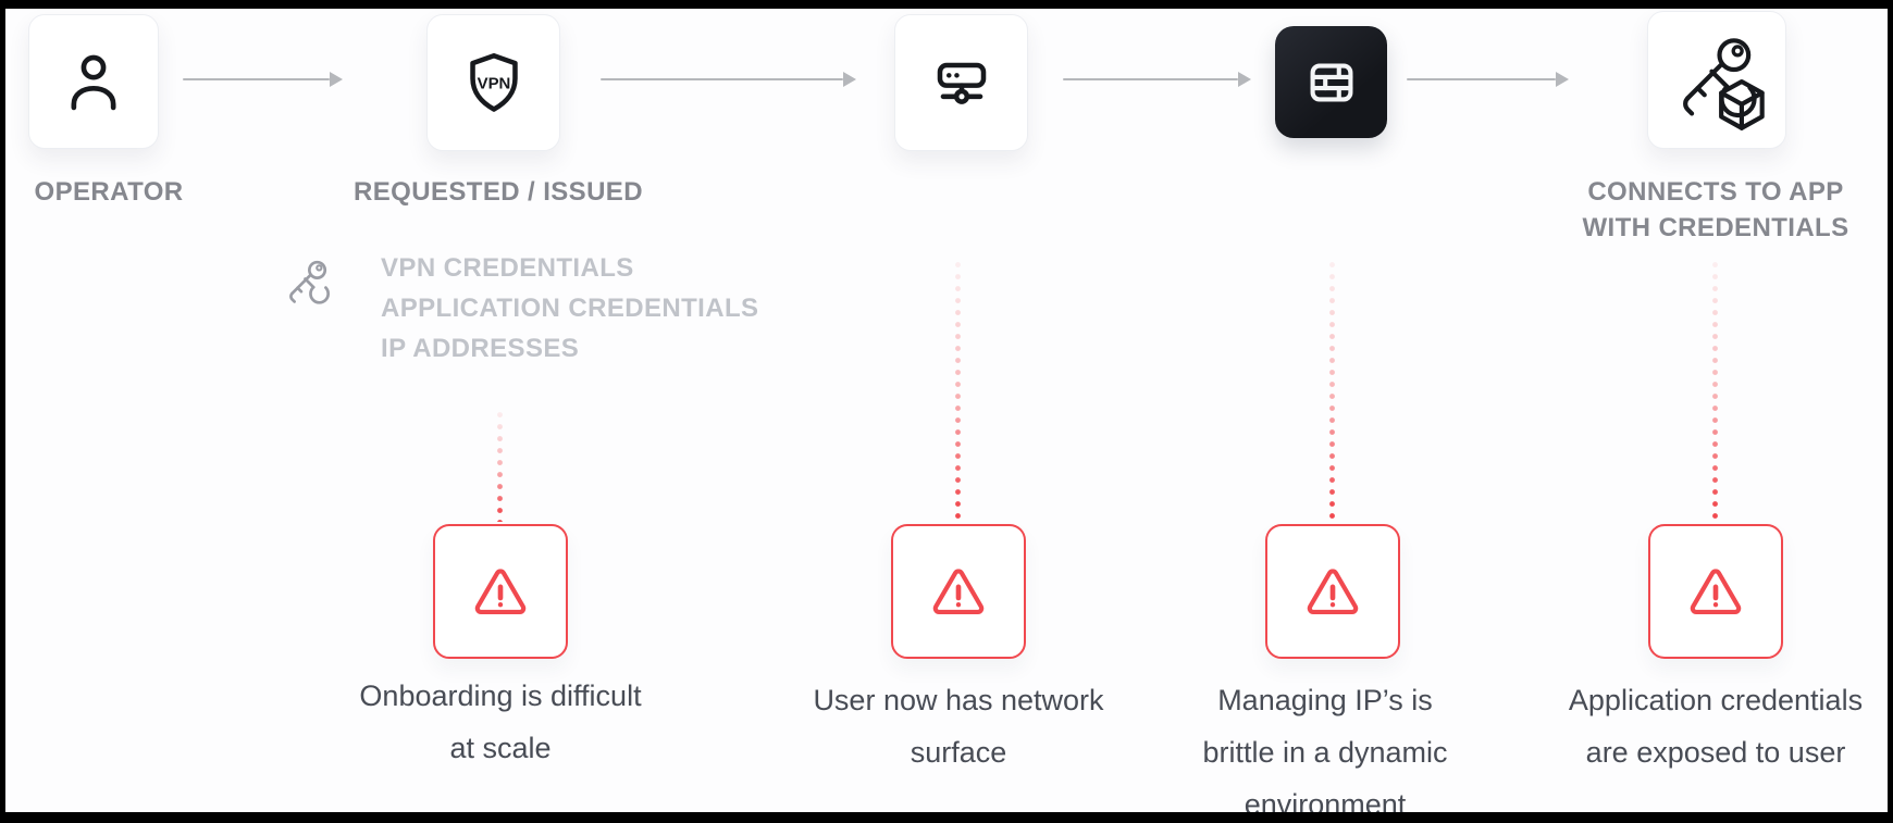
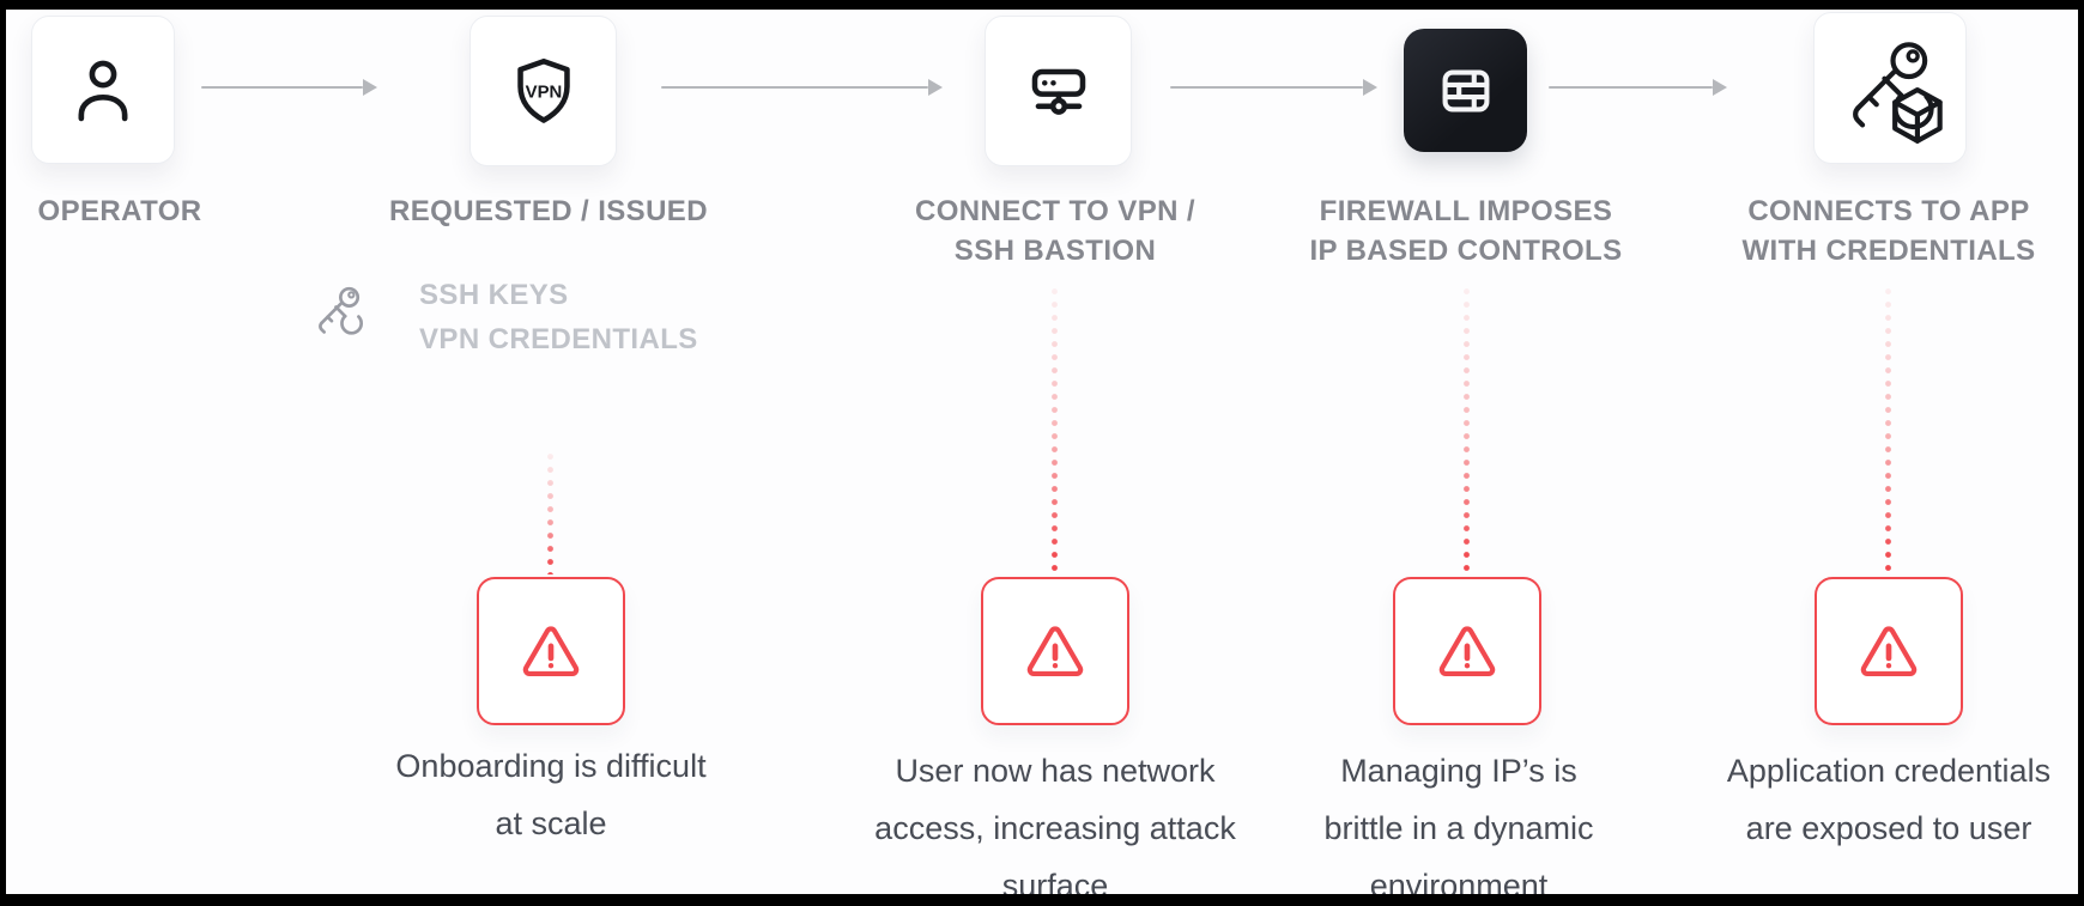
  VPN
  OPERATOR
  REQUESTED / ISSUED
+ CONNECT TO VPN /
+ SSH BASTION
+ FIREWALL IMPOSES
+ IP BASED CONTROLS
  CONNECTS TO APP
  WITH CREDENTIALS
+ SSH KEYS
  VPN CREDENTIALS
- APPLICATION CREDENTIALS
- IP ADDRESSES
  Onboarding is difficult
  at scale
  User now has network
+ access, increasing attack
  surface
  Managing IP’s is
  brittle in a dynamic
  environment
  Application credentials
  are exposed to user
